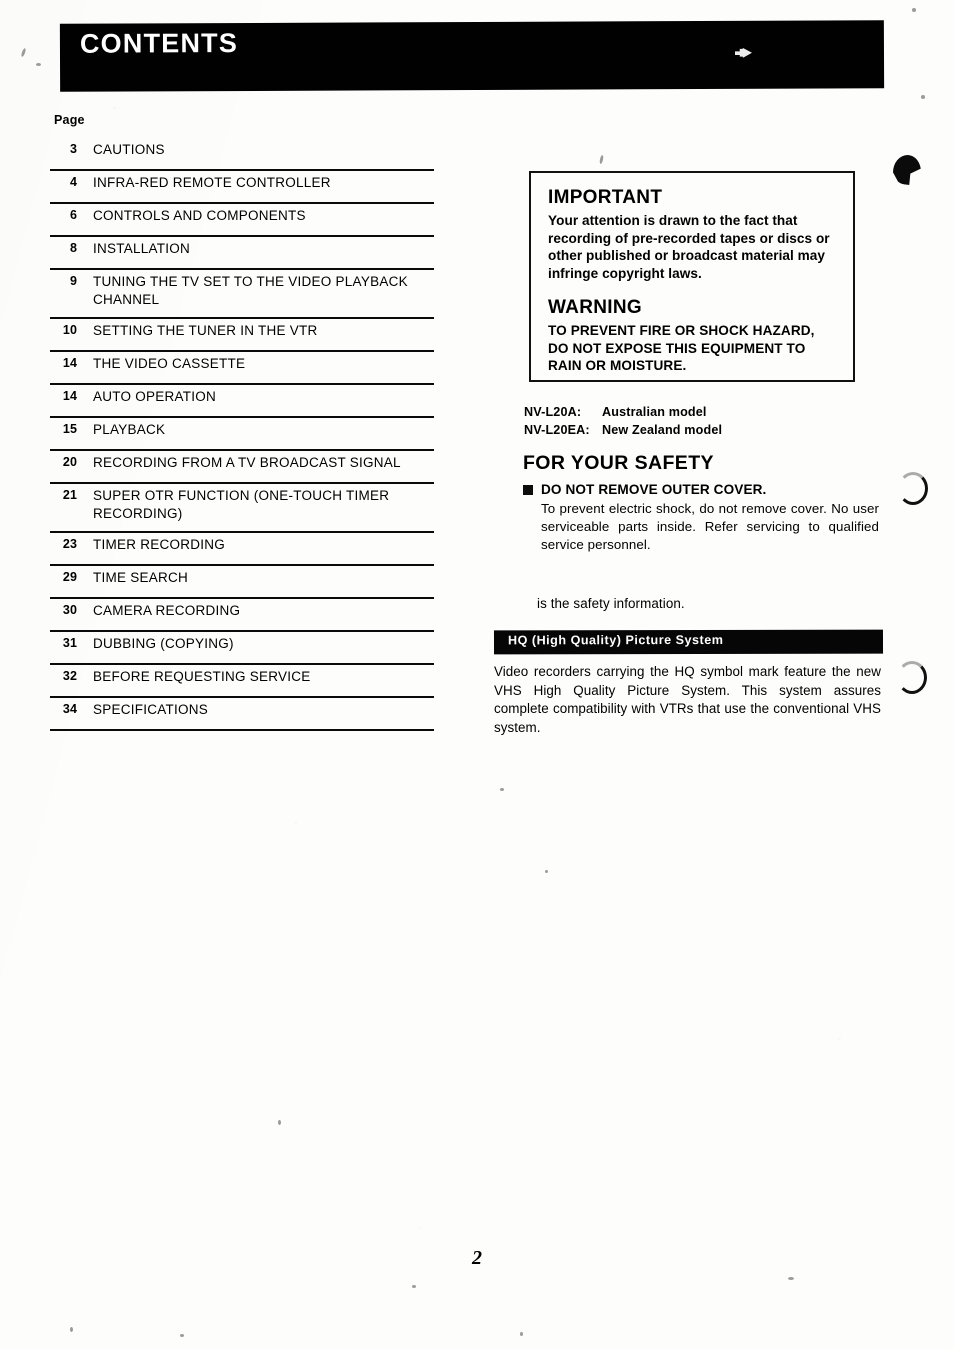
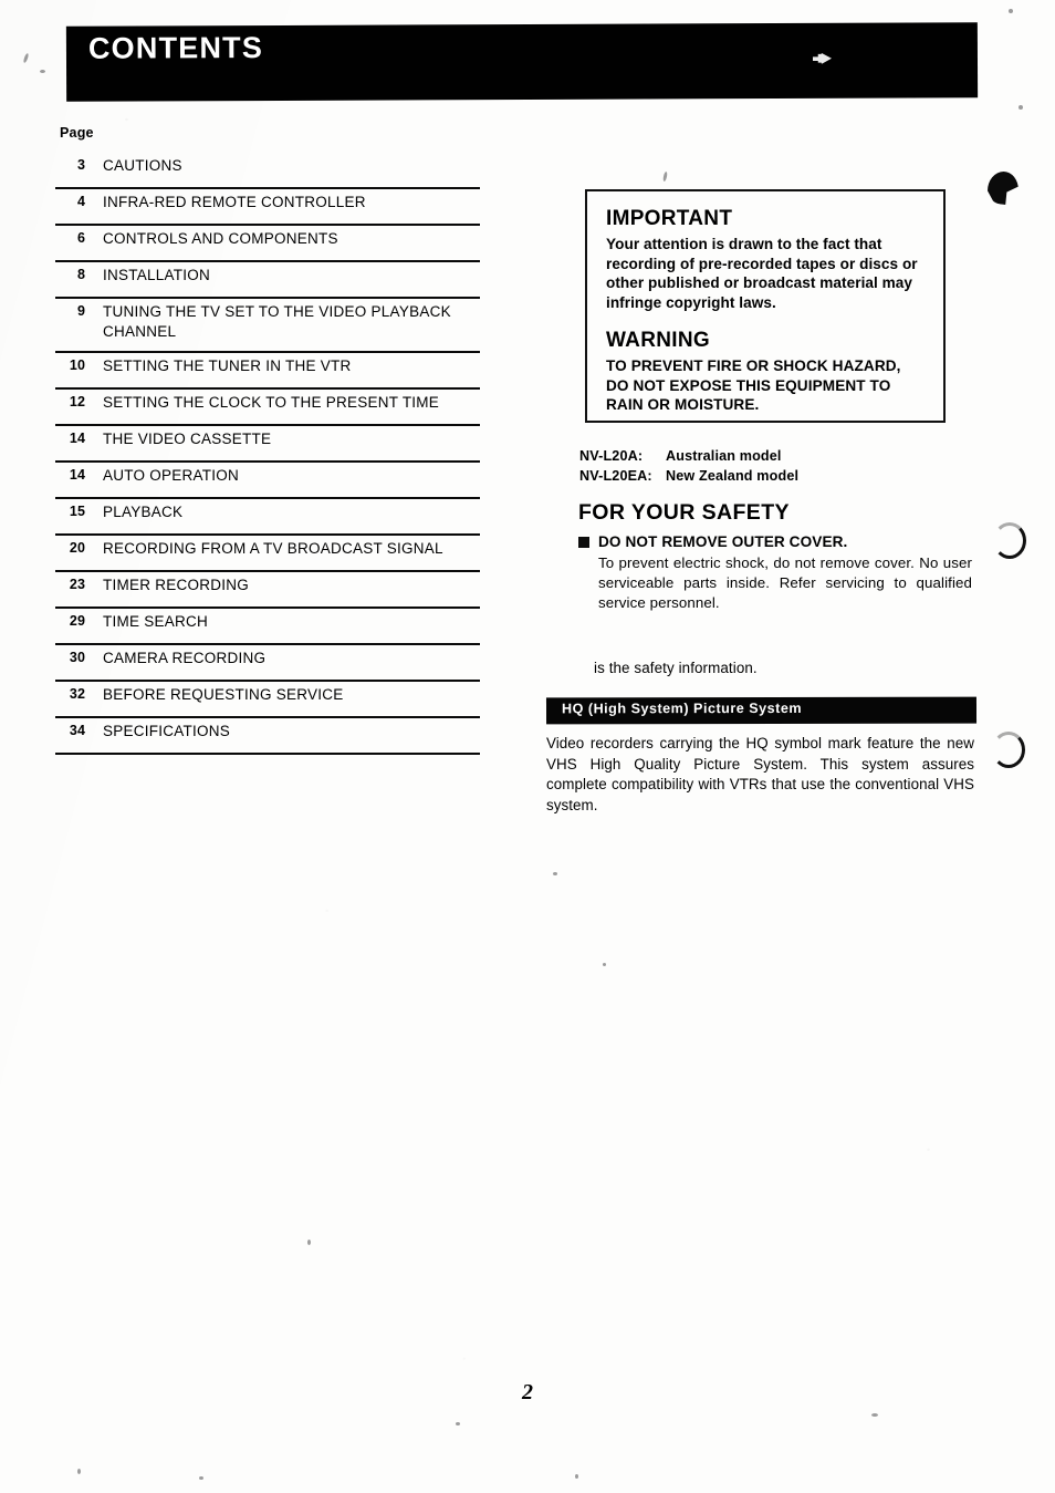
  CONTENTS
  Page
  3
  CAUTIONS
  4
  INFRA-RED REMOTE CONTROLLER
  6
  CONTROLS AND COMPONENTS
  8
  INSTALLATION
  9
  TUNING THE TV SET TO THE VIDEO PLAYBACK CHANNEL
  10
  SETTING THE TUNER IN THE VTR
+ 12
+ SETTING THE CLOCK TO THE PRESENT TIME
  14
  THE VIDEO CASSETTE
  14
  AUTO OPERATION
  15
  PLAYBACK
  20
  RECORDING FROM A TV BROADCAST SIGNAL
- 21
- SUPER OTR FUNCTION (ONE-TOUCH TIMER RECORDING)
  23
  TIMER RECORDING
  29
  TIME SEARCH
  30
  CAMERA RECORDING
- 31
- DUBBING (COPYING)
  32
  BEFORE REQUESTING SERVICE
  34
  SPECIFICATIONS
  IMPORTANT
  Your attention is drawn to the fact that recording of pre-recorded tapes or discs or other published or broadcast material may infringe copyright laws.
  WARNING
  TO PREVENT FIRE OR SHOCK HAZARD, DO NOT EXPOSE THIS EQUIPMENT TO RAIN OR MOISTURE.
  NV-L20A: Australian model
  NV-L20EA: New Zealand model
  FOR YOUR SAFETY
  DO NOT REMOVE OUTER COVER.
  To prevent electric shock, do not remove cover. No user serviceable parts inside. Refer servicing to qualified service personnel.
  is the safety information.
- HQ (High Quality) Picture System
+ HQ (High System) Picture System
  Video recorders carrying the HQ symbol mark feature the new VHS High Quality Picture System. This system assures complete compatibility with VTRs that use the conventional VHS system.
  2
